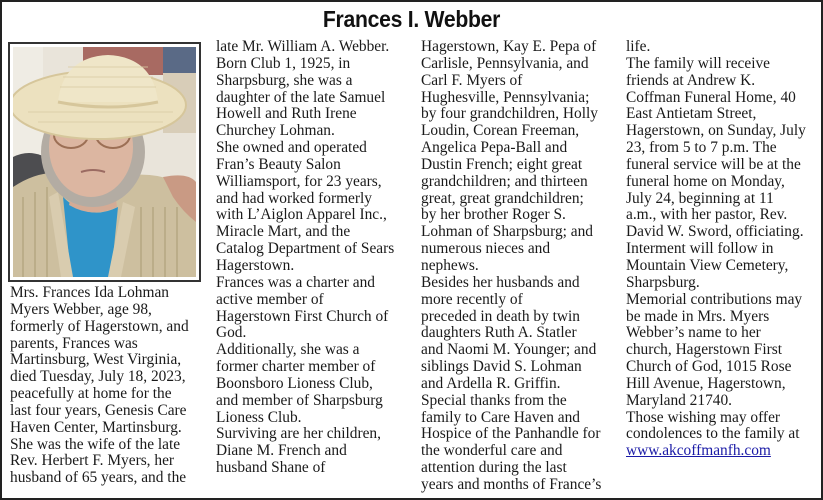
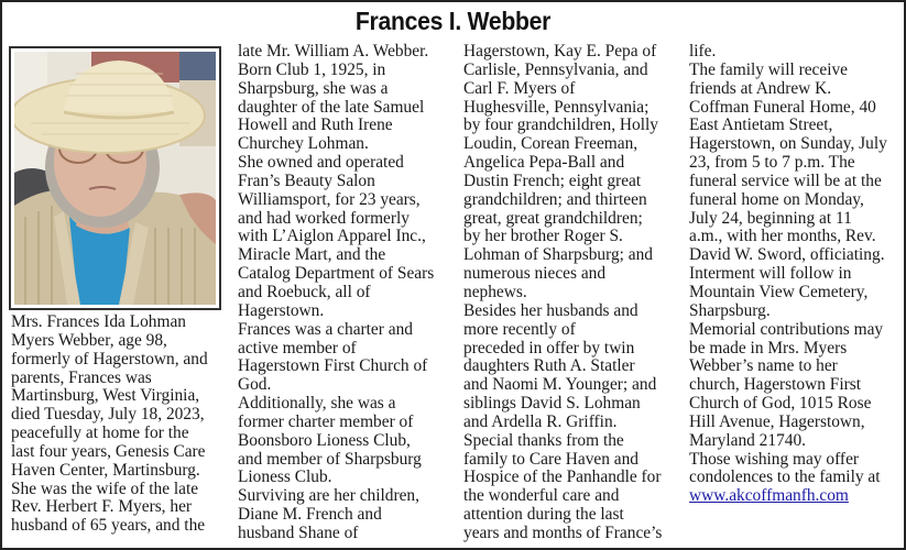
  Frances I. Webber
  Mrs. Frances Ida Lohman
  Myers Webber, age 98,
  formerly of Hagerstown, and
  parents, Frances was
  Martinsburg, West Virginia,
  died Tuesday, July 18, 2023,
  peacefully at home for the
  last four years, Genesis Care
  Haven Center, Martinsburg.
  She was the wife of the late
  Rev. Herbert F. Myers, her
  husband of 65 years, and the
  late Mr. William A. Webber.
  Born Club 1, 1925, in
  Sharpsburg, she was a
  daughter of the late Samuel
  Howell and Ruth Irene
  Churchey Lohman.
  She owned and operated
  Fran’s Beauty Salon
  Williamsport, for 23 years,
  and had worked formerly
  with L’Aiglon Apparel Inc.,
  Miracle Mart, and the
  Catalog Department of Sears
+ and Roebuck, all of
  Hagerstown.
  Frances was a charter and
  active member of
  Hagerstown First Church of
  God.
  Additionally, she was a
  former charter member of
  Boonsboro Lioness Club,
  and member of Sharpsburg
  Lioness Club.
  Surviving are her children,
  Diane M. French and
  husband Shane of
  Hagerstown, Kay E. Pepa of
  Carlisle, Pennsylvania, and
  Carl F. Myers of
  Hughesville, Pennsylvania;
  by four grandchildren, Holly
  Loudin, Corean Freeman,
  Angelica Pepa-Ball and
  Dustin French; eight great
  grandchildren; and thirteen
  great, great grandchildren;
  by her brother Roger S.
  Lohman of Sharpsburg; and
  numerous nieces and
  nephews.
  Besides her husbands and
  more recently of
- preceded in death by twin
+ preceded in offer by twin
  daughters Ruth A. Statler
  and Naomi M. Younger; and
  siblings David S. Lohman
  and Ardella R. Griffin.
  Special thanks from the
  family to Care Haven and
  Hospice of the Panhandle for
  the wonderful care and
  attention during the last
  years and months of France’s
  life.
  The family will receive
  friends at Andrew K.
  Coffman Funeral Home, 40
  East Antietam Street,
  Hagerstown, on Sunday, July
  23, from 5 to 7 p.m. The
  funeral service will be at the
  funeral home on Monday,
  July 24, beginning at 11
- a.m., with her pastor, Rev.
+ a.m., with her months, Rev.
  David W. Sword, officiating.
  Interment will follow in
  Mountain View Cemetery,
  Sharpsburg.
  Memorial contributions may
  be made in Mrs. Myers
  Webber’s name to her
  church, Hagerstown First
  Church of God, 1015 Rose
  Hill Avenue, Hagerstown,
  Maryland 21740.
  Those wishing may offer
  condolences to the family at
  www.akcoffmanfh.com
